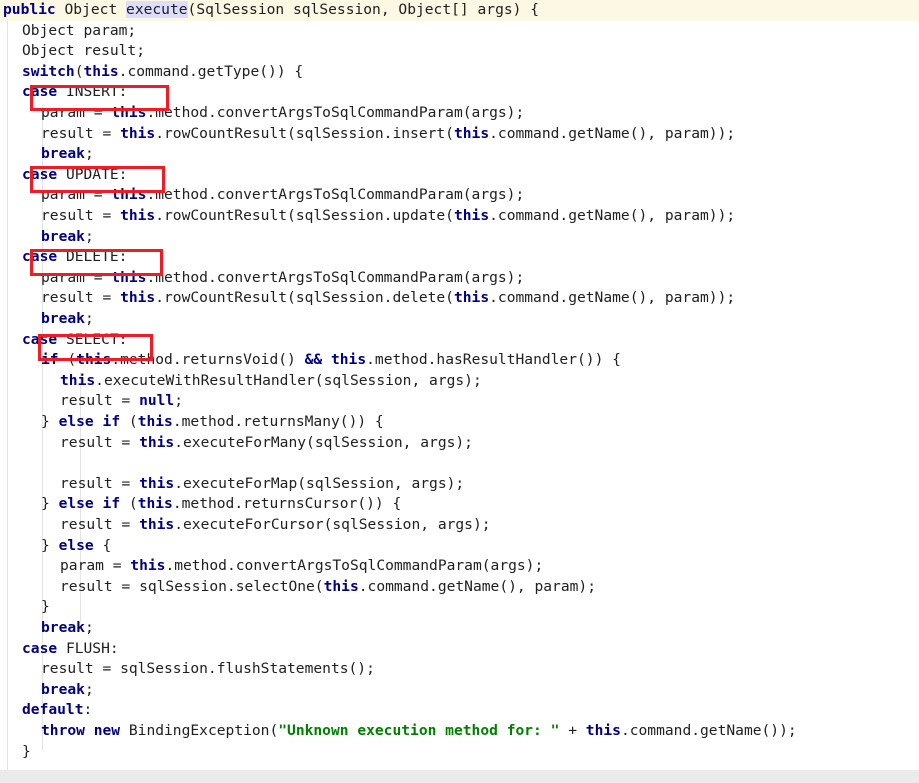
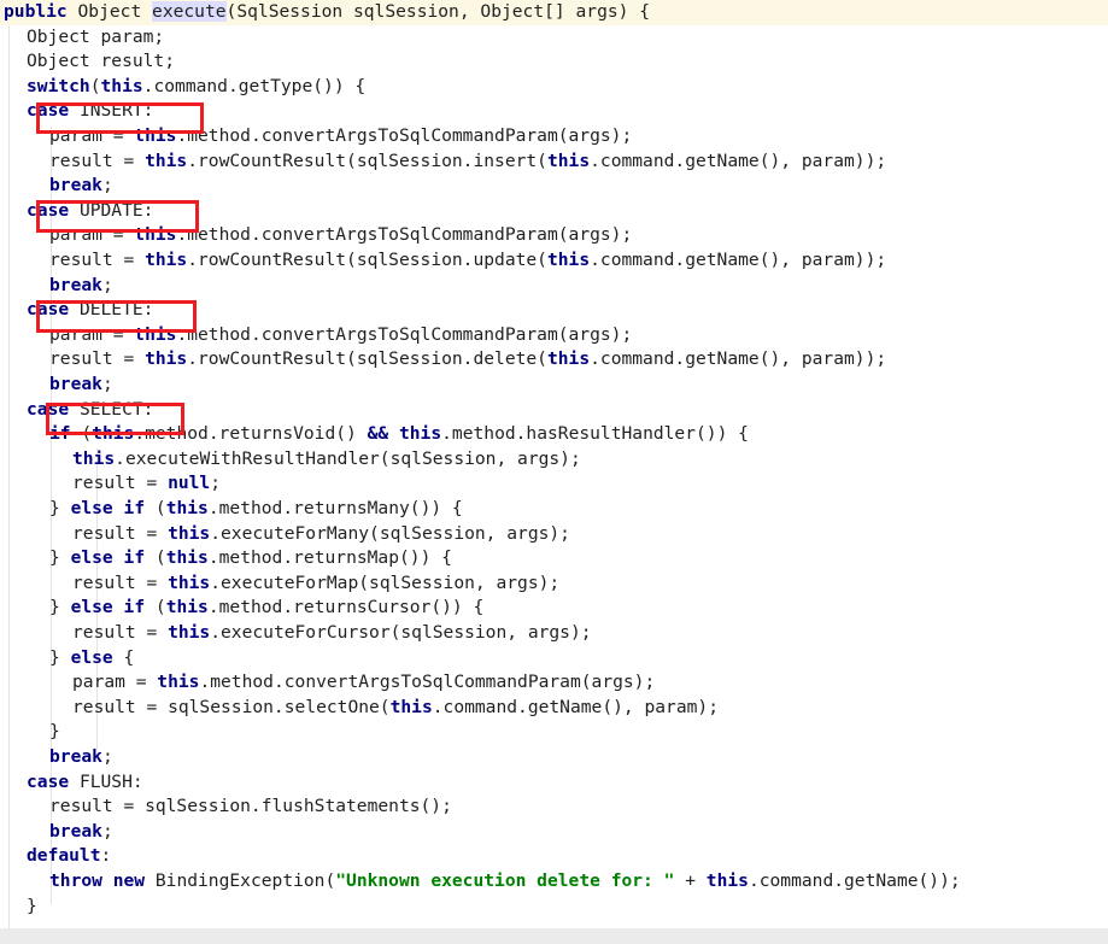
  public Object execute(SqlSession sqlSession, Object[] args) {
  Object param;
  Object result;
  switch(this.command.getType()) {
  case INSERT:
  param = this.method.convertArgsToSqlCommandParam(args);
  result = this.rowCountResult(sqlSession.insert(this.command.getName(), param));
  break;
  case UPDATE:
  param = this.method.convertArgsToSqlCommandParam(args);
  result = this.rowCountResult(sqlSession.update(this.command.getName(), param));
  break;
  case DELETE:
  param = this.method.convertArgsToSqlCommandParam(args);
  result = this.rowCountResult(sqlSession.delete(this.command.getName(), param));
  break;
  case SELECT:
  if (this.method.returnsVoid() && this.method.hasResultHandler()) {
  this.executeWithResultHandler(sqlSession, args);
  result = null;
  } else if (this.method.returnsMany()) {
  result = this.executeForMany(sqlSession, args);
+ } else if (this.method.returnsMap()) {
  result = this.executeForMap(sqlSession, args);
  } else if (this.method.returnsCursor()) {
  result = this.executeForCursor(sqlSession, args);
  } else {
  param = this.method.convertArgsToSqlCommandParam(args);
  result = sqlSession.selectOne(this.command.getName(), param);
  }
  break;
  case FLUSH:
  result = sqlSession.flushStatements();
  break;
  default:
- throw new BindingException("Unknown execution method for: " + this.command.getName());
+ throw new BindingException("Unknown execution delete for: " + this.command.getName());
  }
